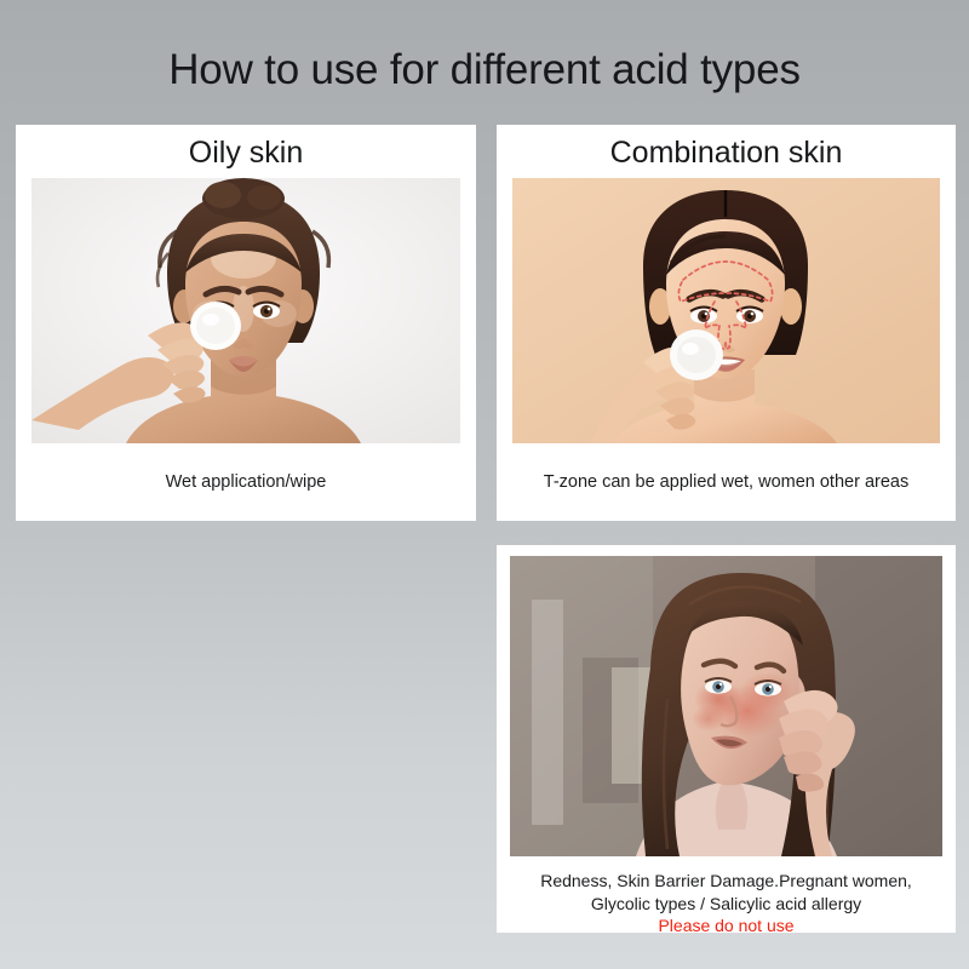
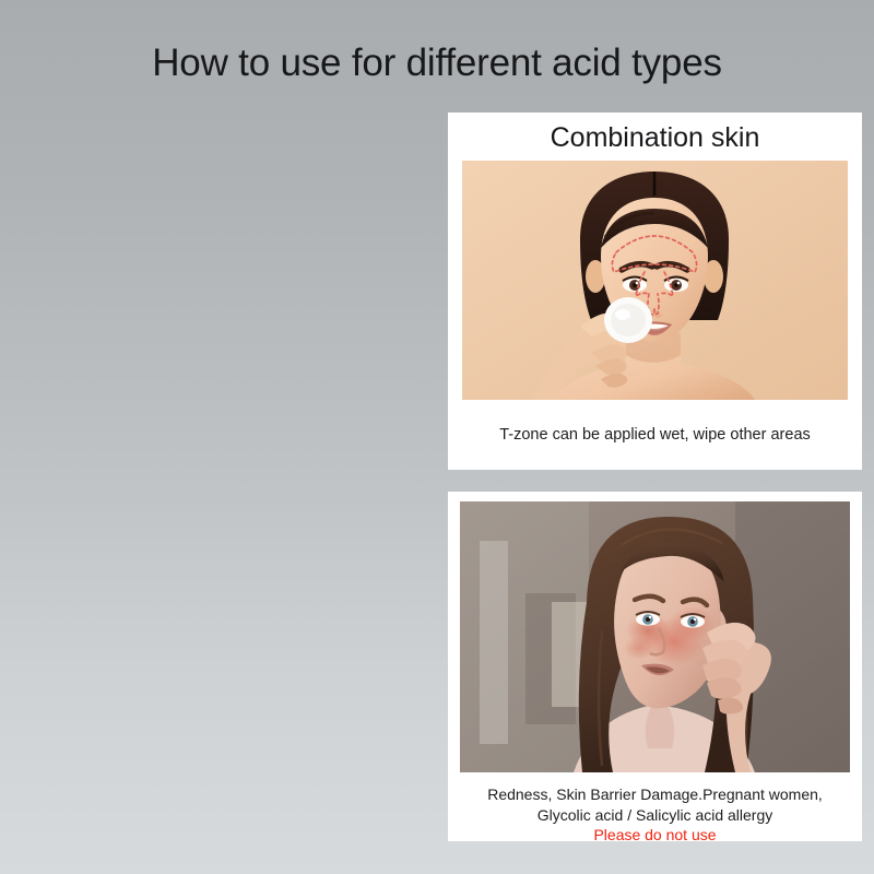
  How to use for different acid types
- Oily skin
- Wet application/wipe
  Combination skin
- T-zone can be applied wet, women other areas
+ T-zone can be applied wet, wipe other areas
  Redness, Skin Barrier Damage.Pregnant women,
- Glycolic types / Salicylic acid allergy
+ Glycolic acid / Salicylic acid allergy
  Please do not use
